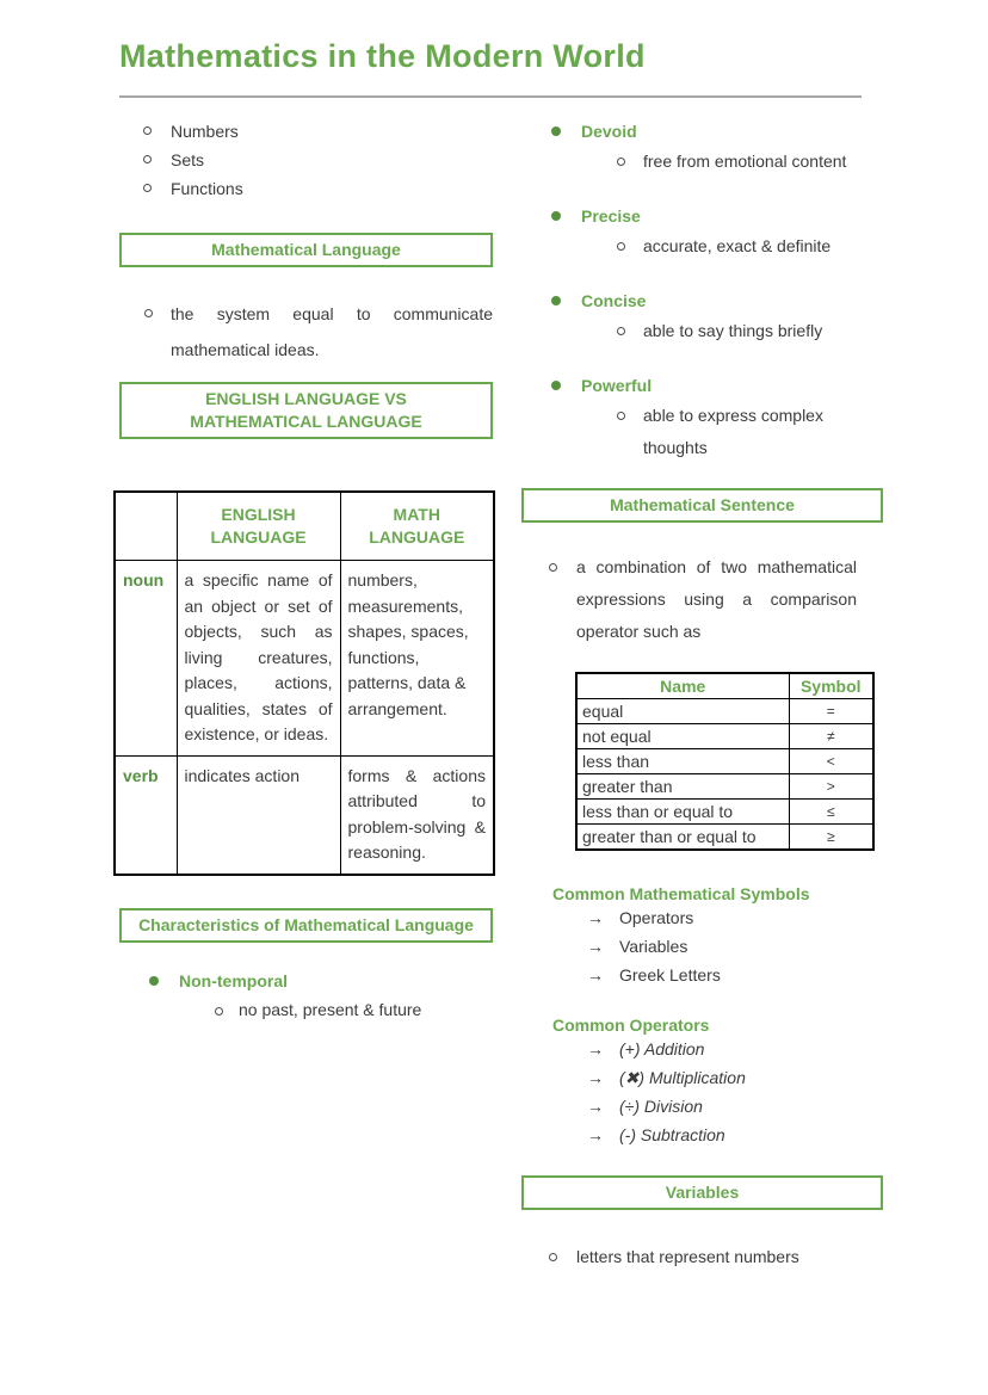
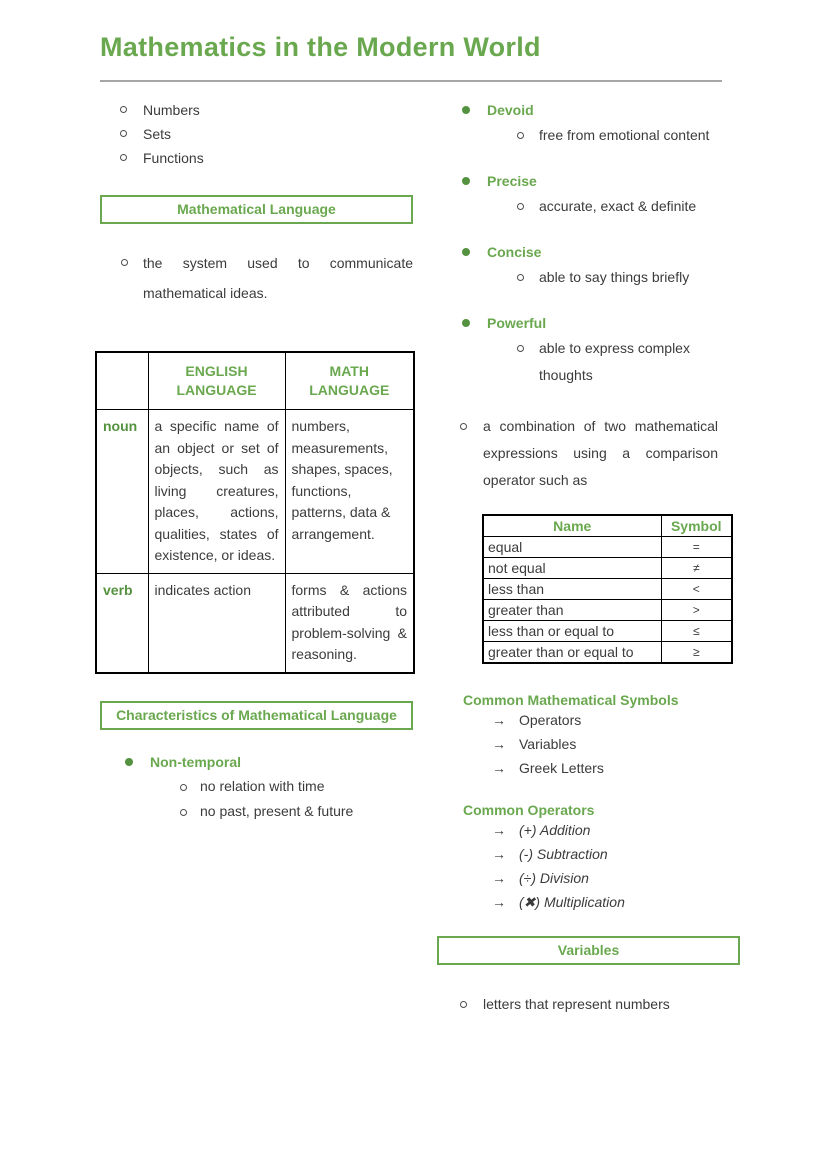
  Mathematics in the Modern World
  Numbers
  Sets
  Functions
  Mathematical Language
- the system equal to communicate mathematical ideas.
+ the system used to communicate mathematical ideas.
- ENGLISH LANGUAGE VS MATHEMATICAL LANGUAGE
  	ENGLISH LANGUAGE	MATH LANGUAGE
  noun	a specific name of an object or set of objects, such as living creatures, places, actions, qualities, states of existence, or ideas.	numbers, measurements, shapes, spaces, functions, patterns, data & arrangement.
  verb	indicates action	forms & actions attributed to problem-solving & reasoning.
  Characteristics of Mathematical Language
  Non-temporal
+ no relation with time
  no past, present & future
  Devoid
  free from emotional content
  Precise
  accurate, exact & definite
  Concise
  able to say things briefly
  Powerful
  able to express complex thoughts
- Mathematical Sentence
  a combination of two mathematical expressions using a comparison operator such as
  Name	Symbol
  equal	=
  not equal	≠
  less than	<
  greater than	>
  less than or equal to	≤
  greater than or equal to	≥
  Common Mathematical Symbols
  →
  Operators
  →
  Variables
  →
  Greek Letters
  Common Operators
  →
  (+) Addition
  →
- (✖) Multiplication
+ (-) Subtraction
  →
  (÷) Division
  →
- (-) Subtraction
+ (✖) Multiplication
  Variables
  letters that represent numbers
